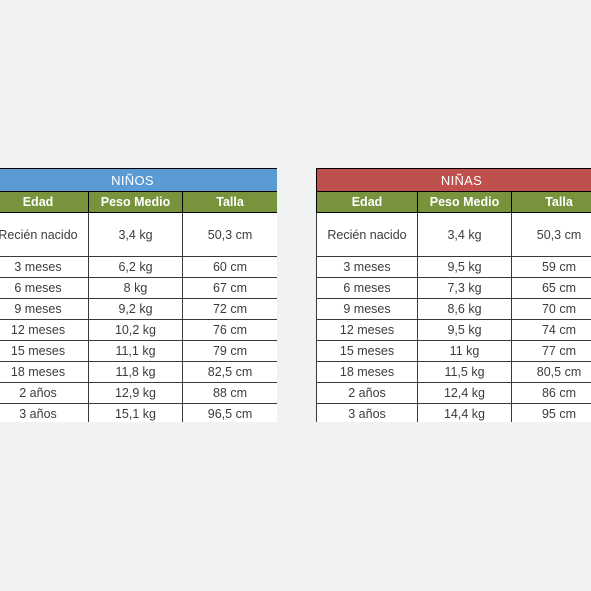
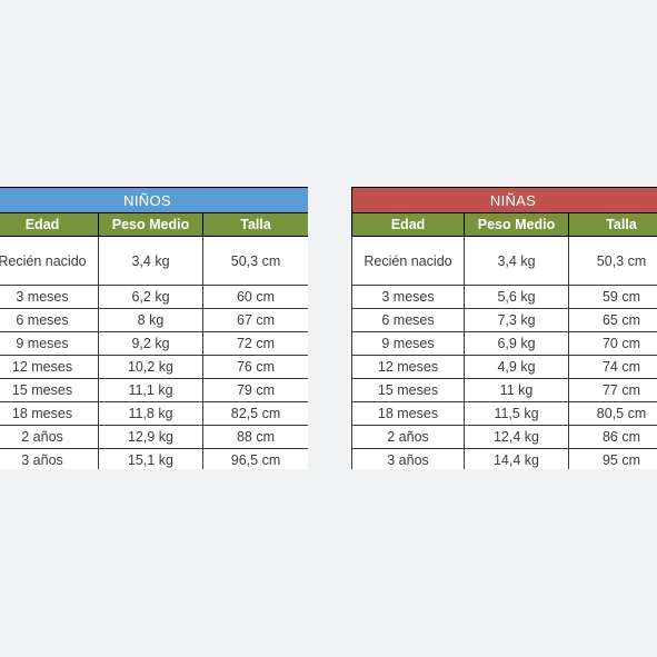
  NIÑOS
  Edad	Peso Medio	Talla
  Recién nacido	3,4 kg	50,3 cm
  3 meses	6,2 kg	60 cm
  6 meses	8 kg	67 cm
  9 meses	9,2 kg	72 cm
  12 meses	10,2 kg	76 cm
  15 meses	11,1 kg	79 cm
  18 meses	11,8 kg	82,5 cm
  2 años	12,9 kg	88 cm
  3 años	15,1 kg	96,5 cm
  NIÑAS
  Edad	Peso Medio	Talla
  Recién nacido	3,4 kg	50,3 cm
- 3 meses	9,5 kg	59 cm
+ 3 meses	5,6 kg	59 cm
  6 meses	7,3 kg	65 cm
- 9 meses	8,6 kg	70 cm
+ 9 meses	6,9 kg	70 cm
- 12 meses	9,5 kg	74 cm
+ 12 meses	4,9 kg	74 cm
  15 meses	11 kg	77 cm
  18 meses	11,5 kg	80,5 cm
  2 años	12,4 kg	86 cm
  3 años	14,4 kg	95 cm
